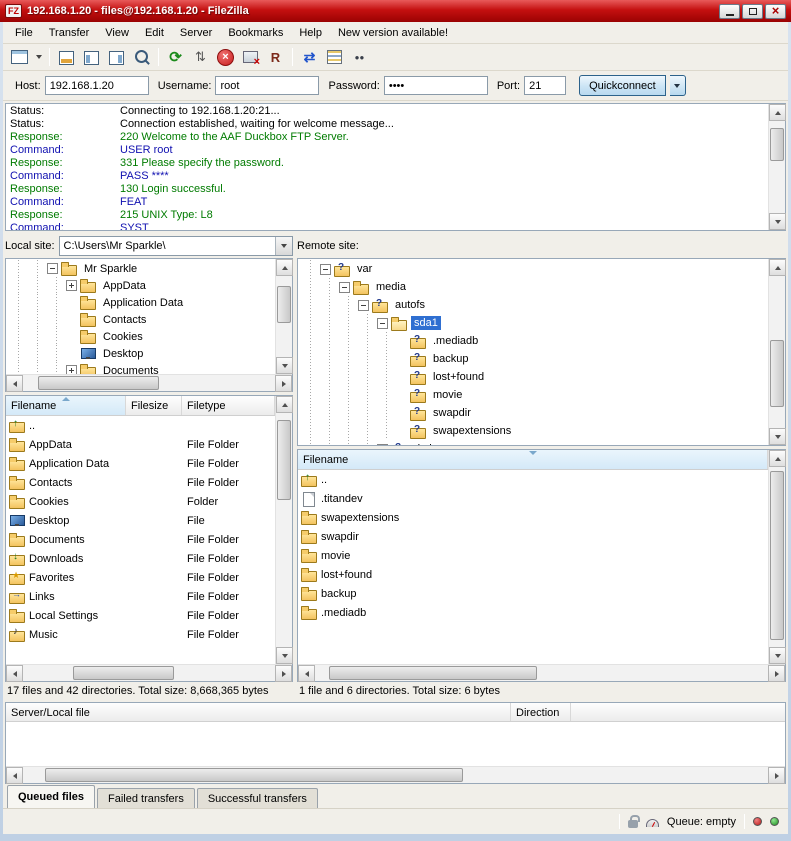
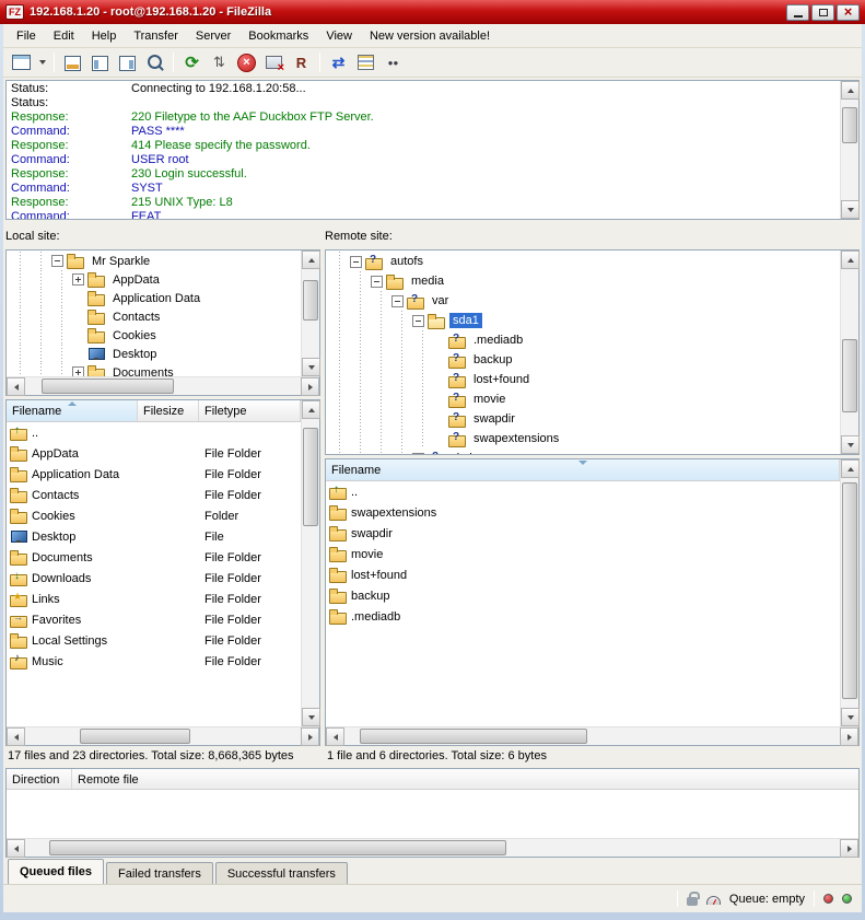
  FZ
- 192.168.1.20 - files@192.168.1.20 - FileZilla
+ 192.168.1.20 - root@192.168.1.20 - FileZilla
  File
- Transfer
+ Edit
- View
+ Help
- Edit
+ Transfer
  Server
  Bookmarks
- Help
+ View
  New version available!
- Host:
- 192.168.1.20
- Username:
- root
- Password:
- ••••
- Port:
- 21
- Quickconnect
  Status:
- Connecting to 192.168.1.20:21...
+ Connecting to 192.168.1.20:58...
  Status:
- Connection established, waiting for welcome message...
  Response:
- 220 Welcome to the AAF Duckbox FTP Server.
+ 220 Filetype to the AAF Duckbox FTP Server.
  Command:
- USER root
+ PASS ****
  Response:
- 331 Please specify the password.
+ 414 Please specify the password.
  Command:
- PASS ****
+ USER root
  Response:
- 130 Login successful.
+ 230 Login successful.
  Command:
- FEAT
+ SYST
  Response:
  215 UNIX Type: L8
  Command:
- SYST
+ FEAT
  Local site:
- C:\Users\Mr Sparkle\
  Mr Sparkle
  AppData
  Application Data
  Contacts
  Cookies
  Desktop
  Documents
  Filename
  Filesize
  Filetype
  ..
  AppData
  File Folder
  Application Data
  File Folder
  Contacts
  File Folder
  Cookies
  Folder
  Desktop
  File
  Documents
  File Folder
  Downloads
  File Folder
- Favorites
+ Links
  File Folder
- Links
+ Favorites
  File Folder
  Local Settings
  File Folder
  Music
  File Folder
- 17 files and 42 directories. Total size: 8,668,365 bytes
+ 17 files and 23 directories. Total size: 8,668,365 bytes
  Remote site:
- var
+ autofs
  media
- autofs
+ var
  sda1
  .mediadb
  backup
  lost+found
  movie
  swapdir
  swapextensions
  Filename
  ..
- .titandev
  swapextensions
  swapdir
  movie
  lost+found
  backup
  .mediadb
  1 file and 6 directories. Total size: 6 bytes
- Server/Local file
  Direction
+ Remote file
  Queued files
  Failed transfers
  Successful transfers
  Queue: empty
